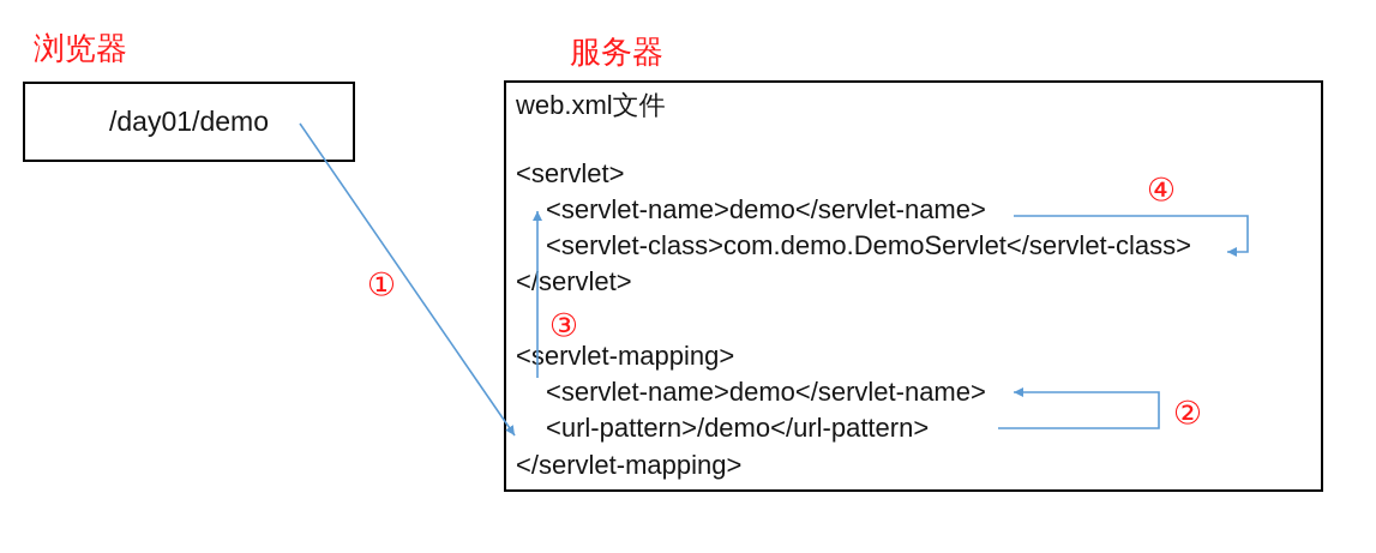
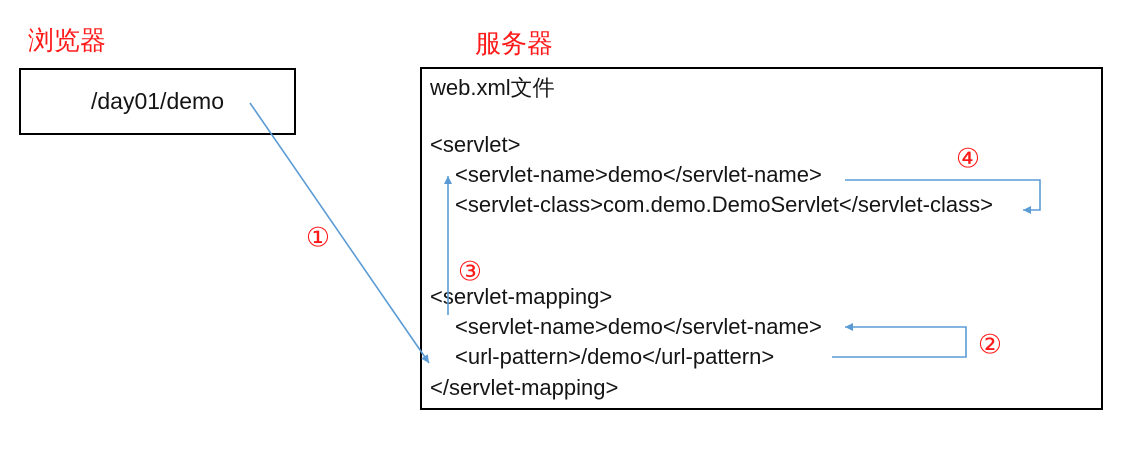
  浏览器
  服务器
  /day01/demo
  web.xml文件
  <servlet>
  <servlet-name>demo</servlet-name>
  <servlet-class>com.demo.DemoServlet</servlet-class>
- </servlet>
  <ervlet-mapping>
  <servlet-name>demo</servlet-name>
  <url-pattern>/demo</url-pattern>
  </servlet-mapping>
  ①
  ②
  ③
  ④
